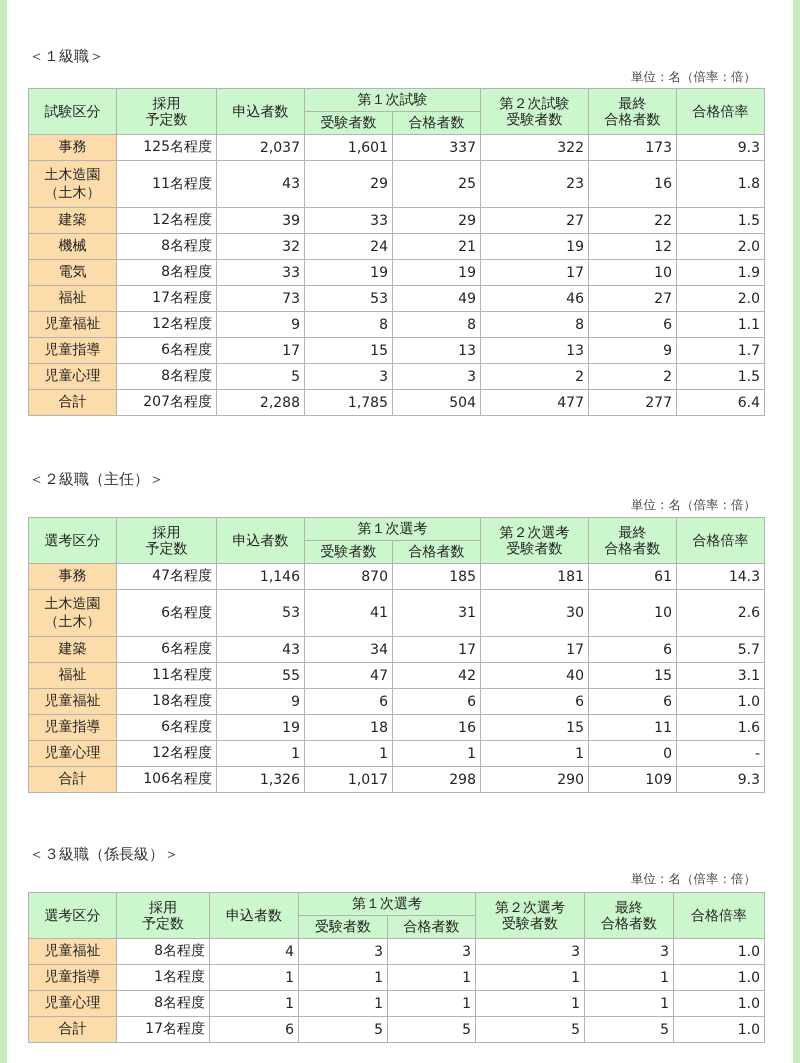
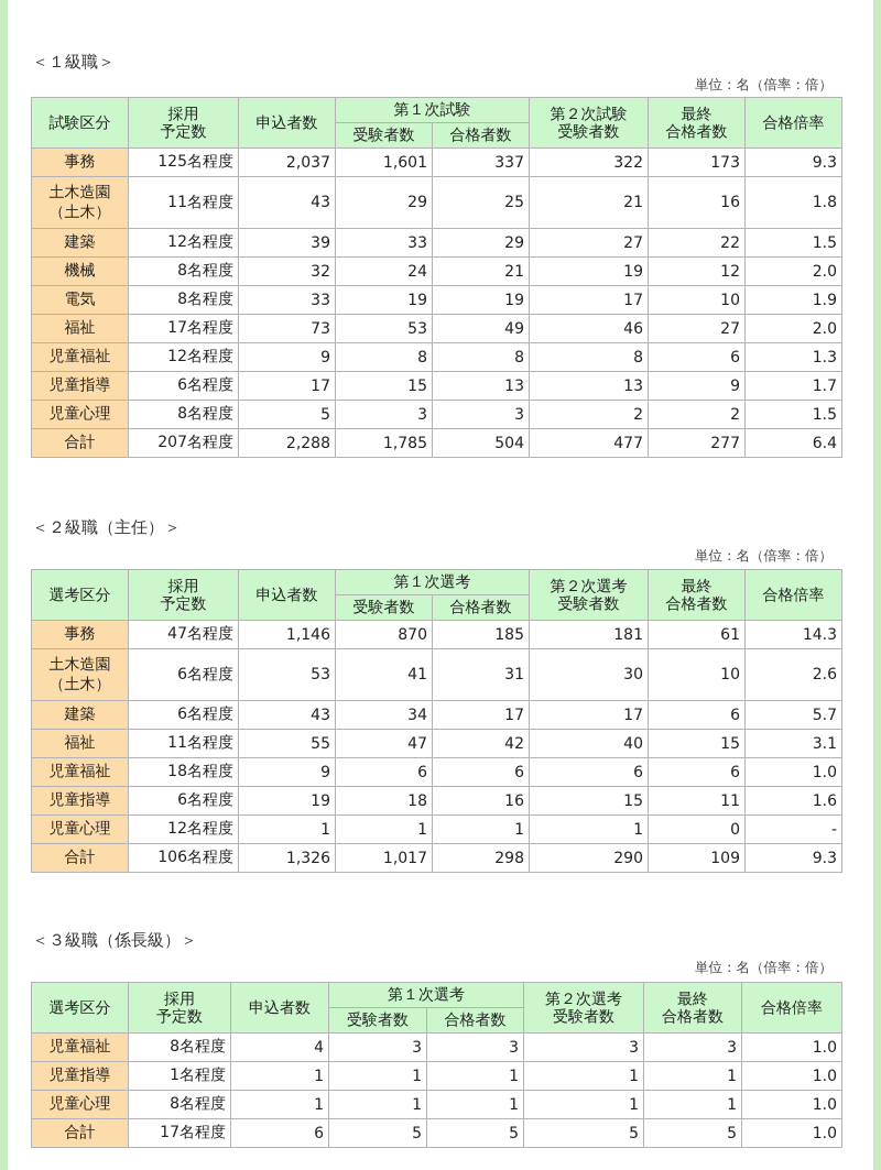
  ＜１級職＞
  単位：名（倍率：倍）
  試験区分	採用予定数	申込者数	第１次試験	第２次試験受験者数	最終合格者数	合格倍率
  受験者数	合格者数
  事務	125名程度	2,037	1,601	337	322	173	9.3
- 土木造園（土木）	11名程度	43	29	25	23	16	1.8
+ 土木造園（土木）	11名程度	43	29	25	21	16	1.8
  建築	12名程度	39	33	29	27	22	1.5
  機械	8名程度	32	24	21	19	12	2.0
  電気	8名程度	33	19	19	17	10	1.9
  福祉	17名程度	73	53	49	46	27	2.0
- 児童福祉	12名程度	9	8	8	8	6	1.1
+ 児童福祉	12名程度	9	8	8	8	6	1.3
  児童指導	6名程度	17	15	13	13	9	1.7
  児童心理	8名程度	5	3	3	2	2	1.5
  合計	207名程度	2,288	1,785	504	477	277	6.4
  ＜２級職（主任）＞
  単位：名（倍率：倍）
  選考区分	採用予定数	申込者数	第１次選考	第２次選考受験者数	最終合格者数	合格倍率
  受験者数	合格者数
  事務	47名程度	1,146	870	185	181	61	14.3
  土木造園（土木）	6名程度	53	41	31	30	10	2.6
  建築	6名程度	43	34	17	17	6	5.7
  福祉	11名程度	55	47	42	40	15	3.1
  児童福祉	18名程度	9	6	6	6	6	1.0
  児童指導	6名程度	19	18	16	15	11	1.6
  児童心理	12名程度	1	1	1	1	0	-
  合計	106名程度	1,326	1,017	298	290	109	9.3
  ＜３級職（係長級）＞
  単位：名（倍率：倍）
  選考区分	採用予定数	申込者数	第１次選考	第２次選考受験者数	最終合格者数	合格倍率
  受験者数	合格者数
  児童福祉	8名程度	4	3	3	3	3	1.0
  児童指導	1名程度	1	1	1	1	1	1.0
  児童心理	8名程度	1	1	1	1	1	1.0
  合計	17名程度	6	5	5	5	5	1.0
